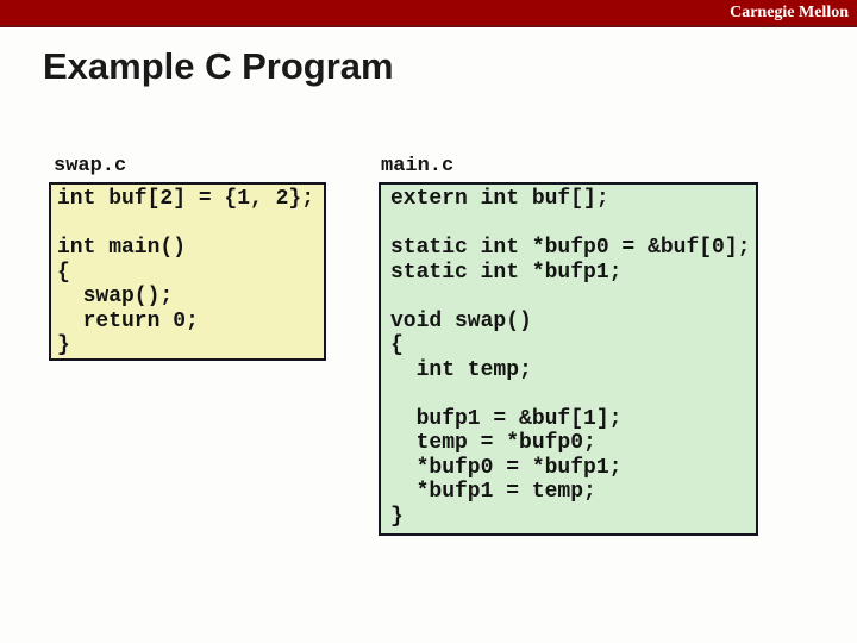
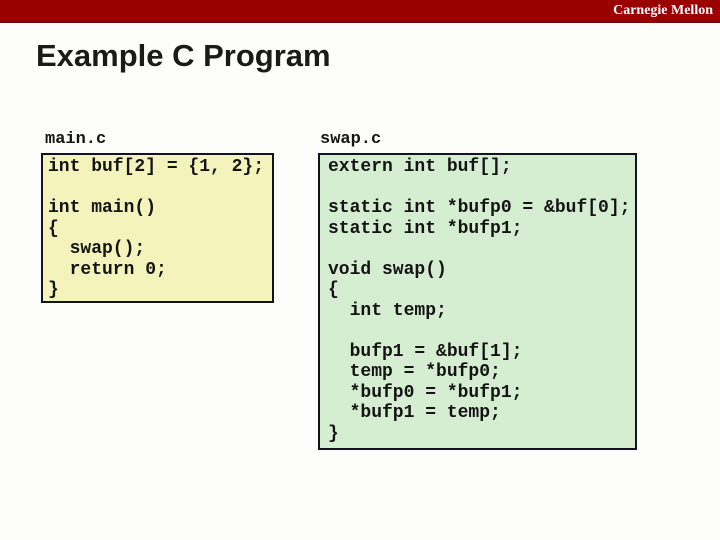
  Carnegie Mellon
  Example C Program
- swap.c
+ main.c
  int buf[2] = {1, 2};
  int main()
  {
  swap();
  return 0;
  }
- main.c
+ swap.c
  extern int buf[];
  static int *bufp0 = &buf[0];
  static int *bufp1;
  void swap()
  {
  int temp;
  bufp1 = &buf[1];
  temp = *bufp0;
  *bufp0 = *bufp1;
  *bufp1 = temp;
  }
